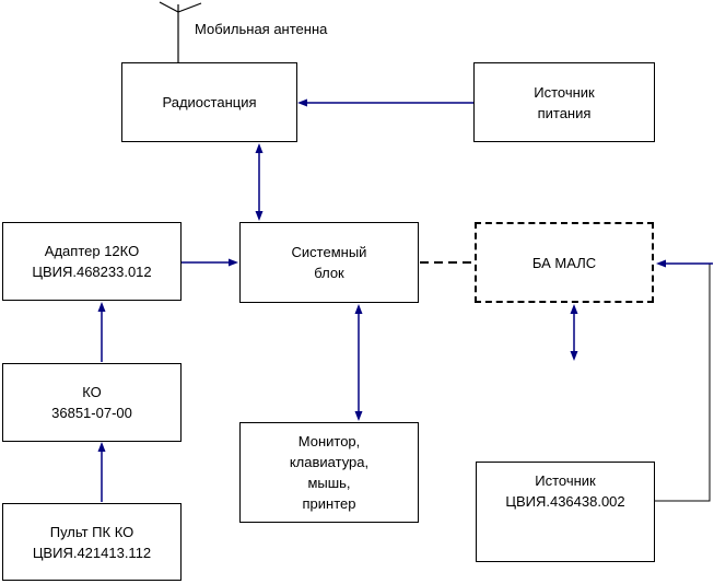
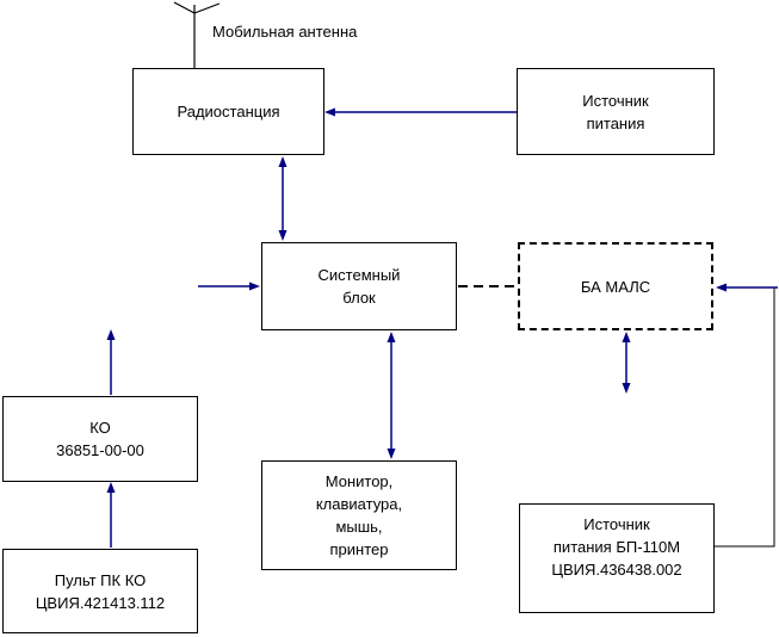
  Мобильная антенна
  Радиостанция
  Источник
  питания
- Адаптер 12КО
- ЦВИЯ.468233.012
  Системный
  блок
  БА МАЛС
  КО
- 36851-07-00
+ 36851-00-00
  Монитор,
  клавиатура,
  мышь,
  принтер
  Источник
+ питания БП-110М
  ЦВИЯ.436438.002
  Пульт ПК КО
  ЦВИЯ.421413.112
